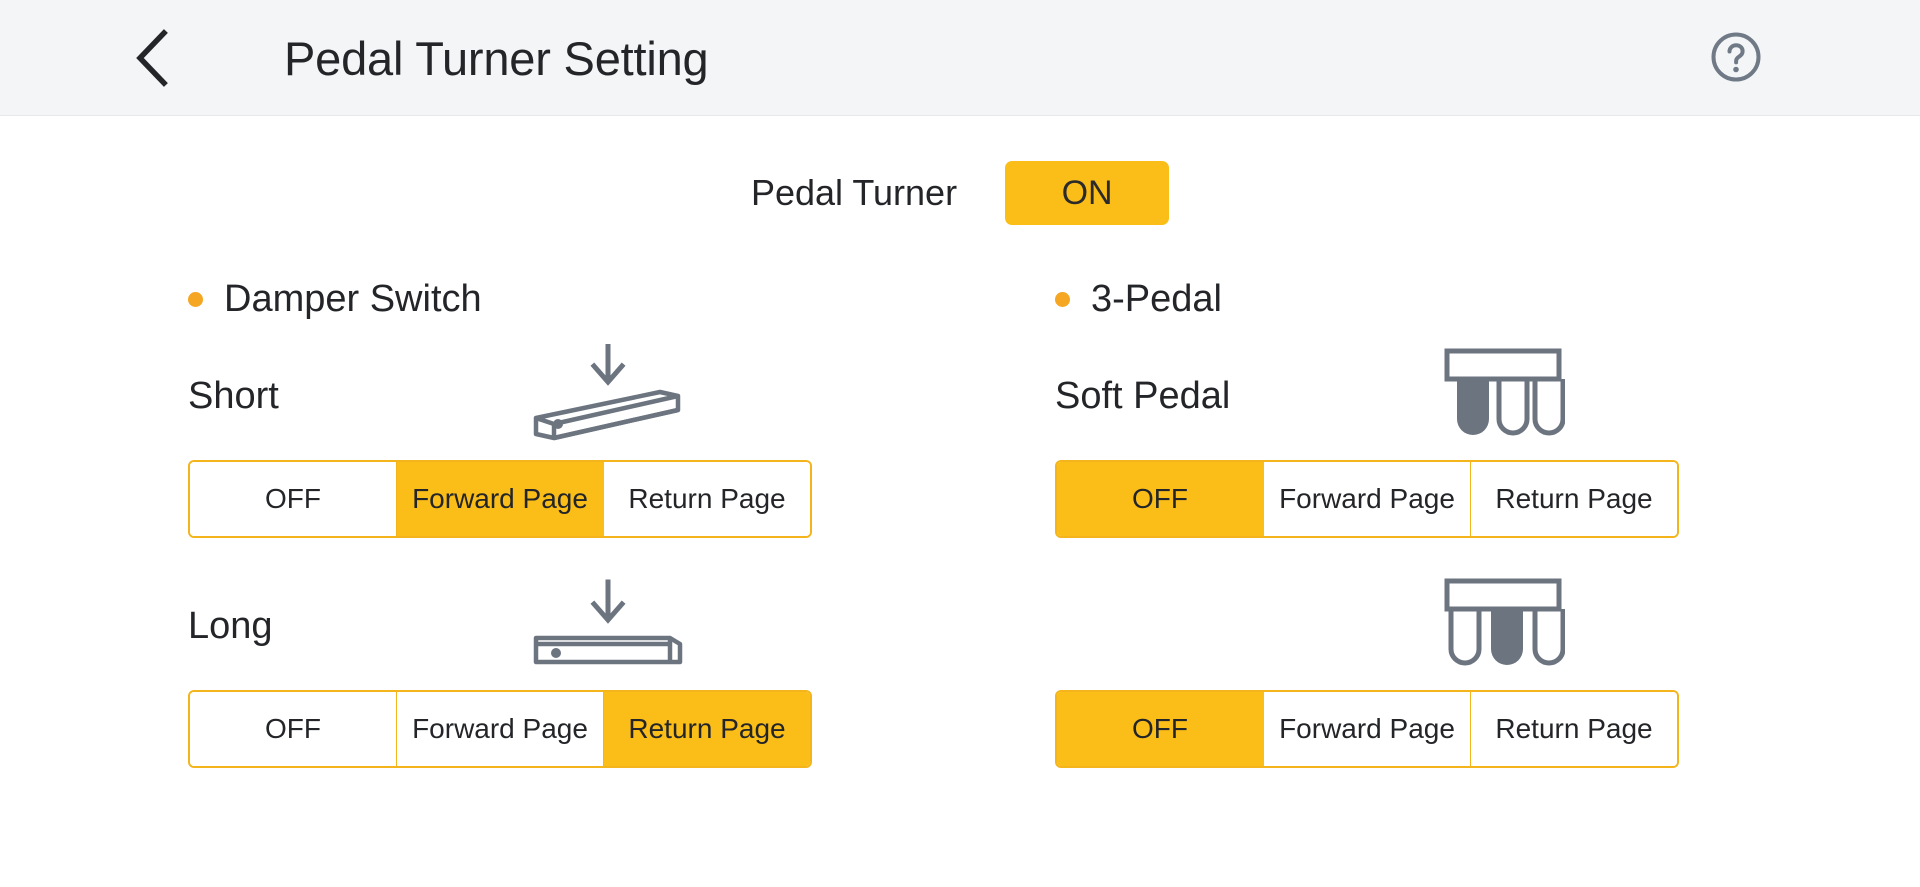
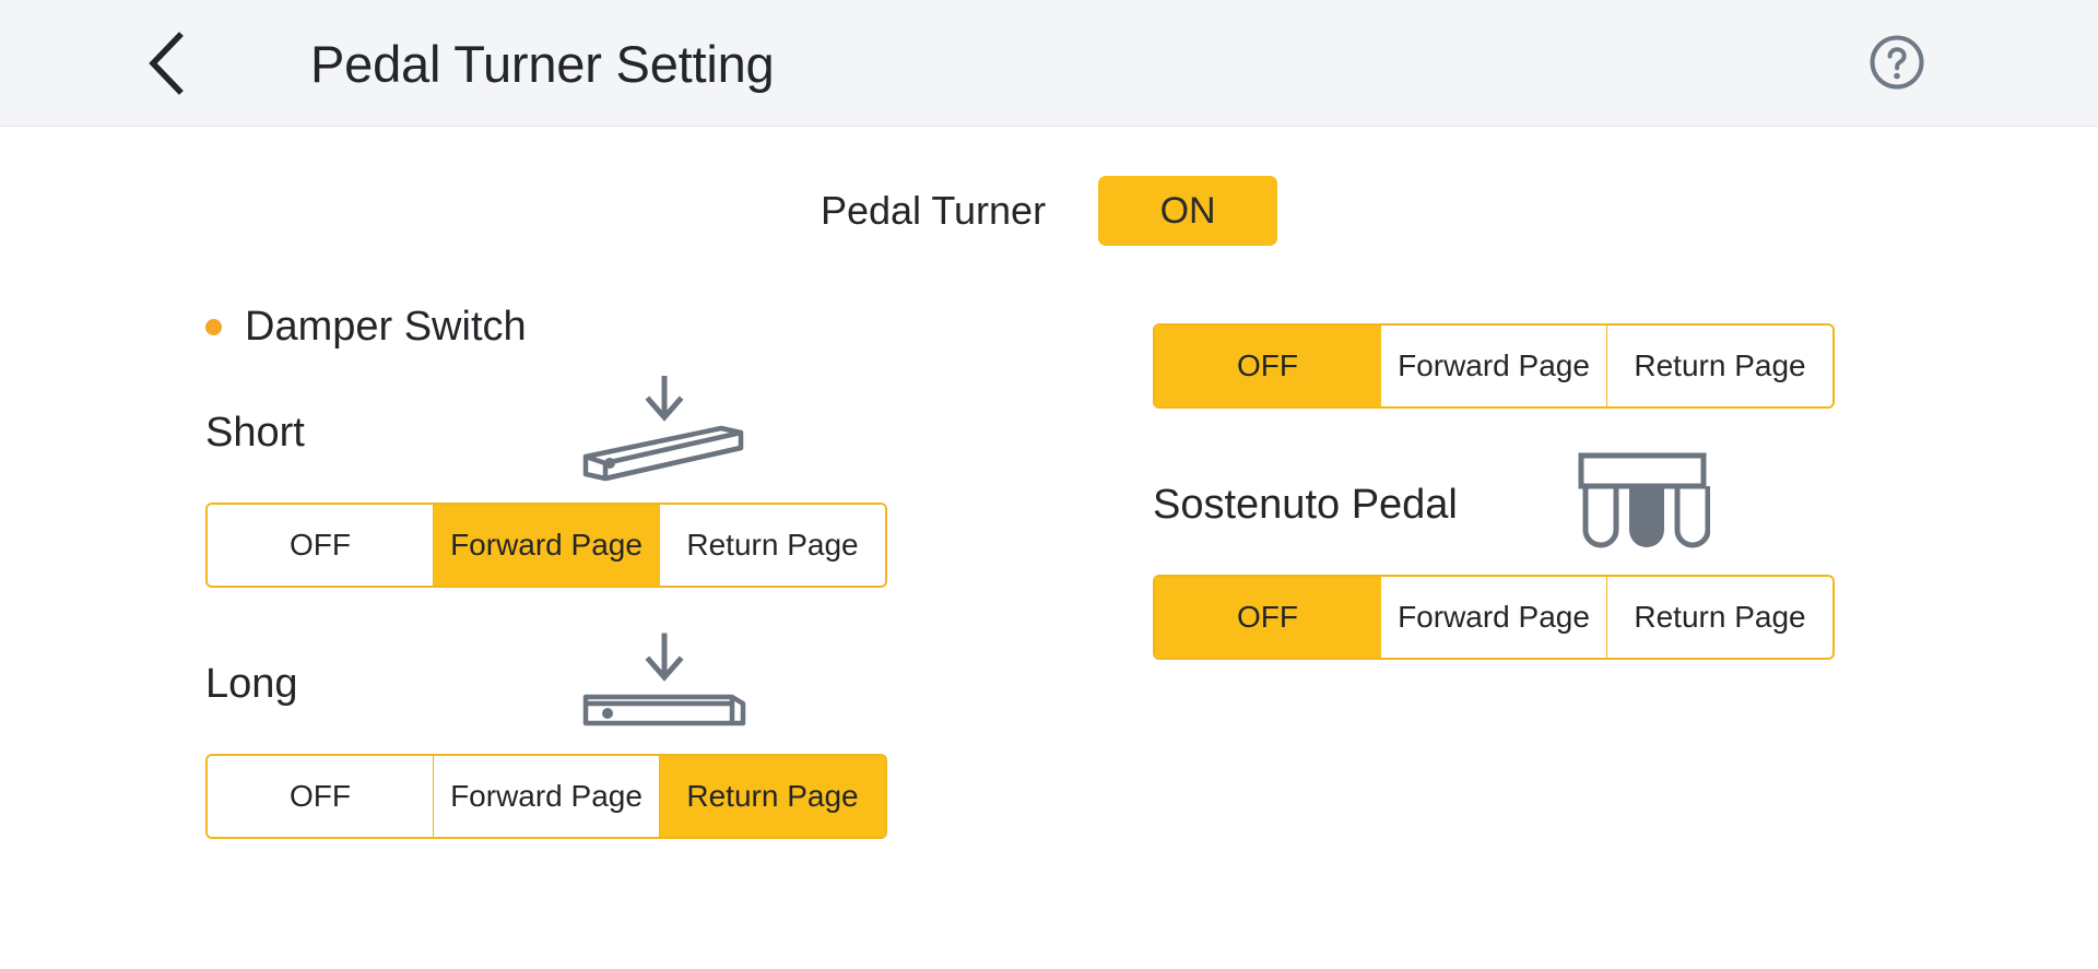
  Pedal Turner Setting
  Pedal Turner
  ON
  Damper Switch
  Short
  OFF
  Forward Page
  Return Page
  Long
  OFF
  Forward Page
  Return Page
- 3-Pedal
- Soft Pedal
  OFF
  Forward Page
  Return Page
+ Sostenuto Pedal
  OFF
  Forward Page
  Return Page
